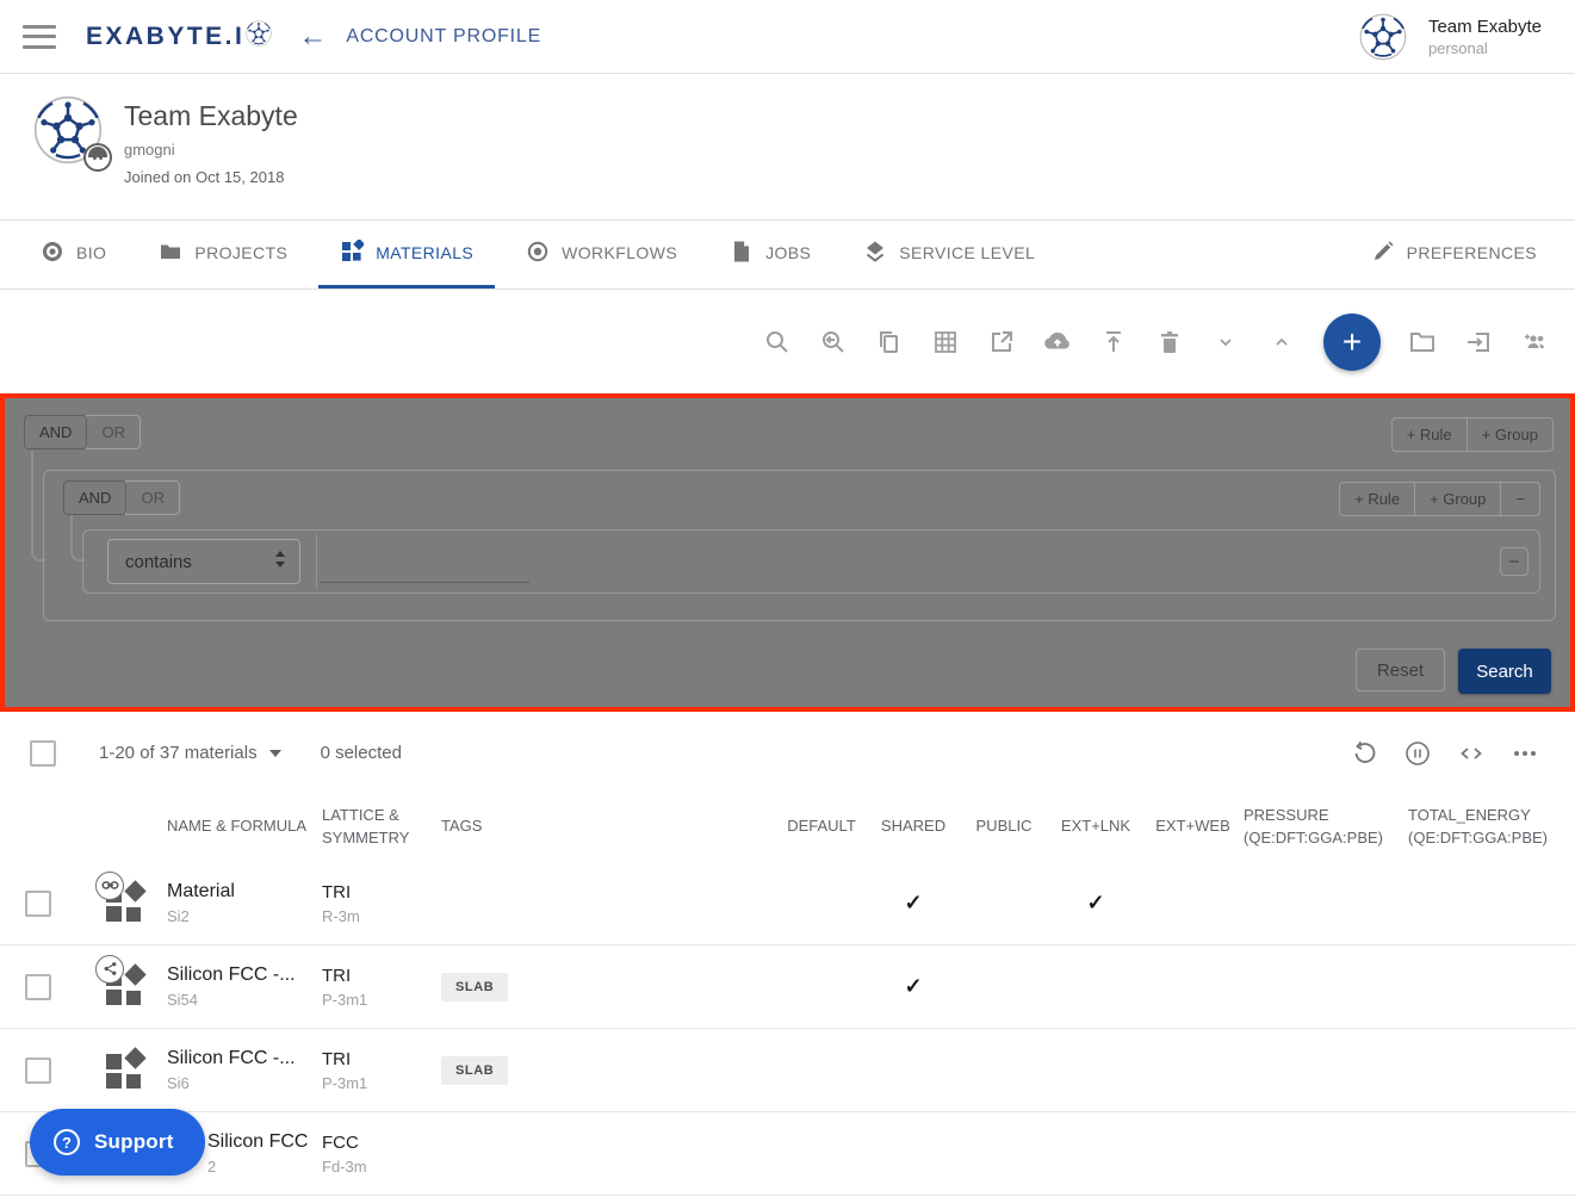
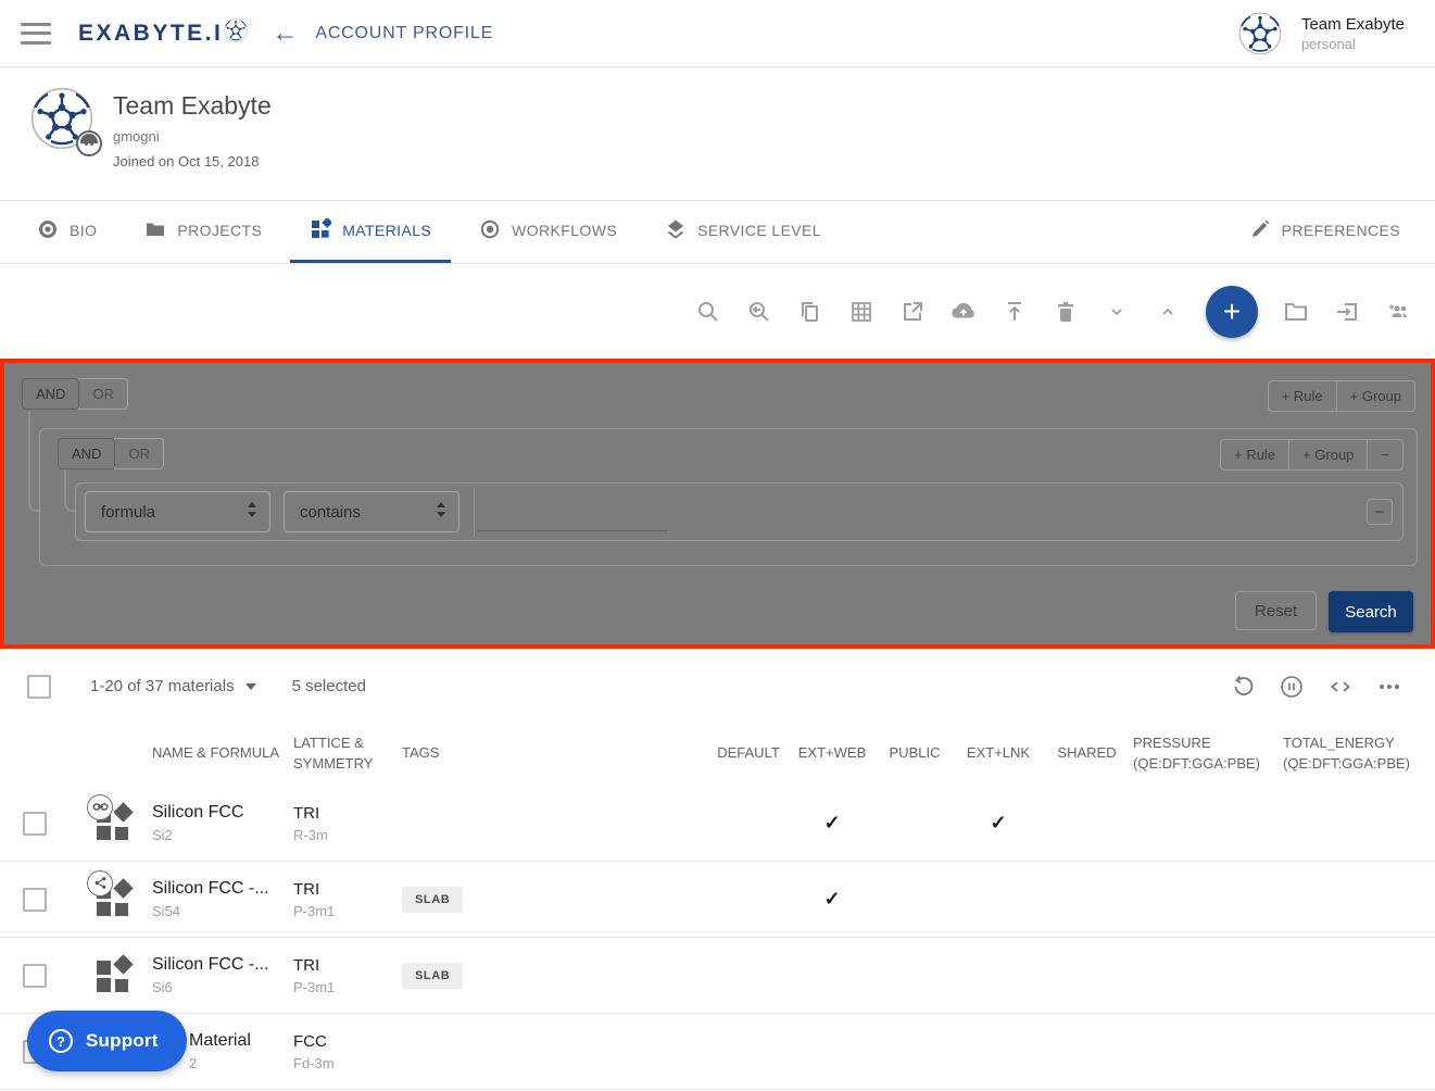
  EXABYTE.I
  ←
  ACCOUNT PROFILE
  Team Exabyte
  personal
  Team Exabyte
  gmogni
  Joined on Oct 15, 2018
  BIO
  PROJECTS
  MATERIALS
  WORKFLOWS
- JOBS
  SERVICE LEVEL
  PREFERENCES
  +
  AND
  OR
  + Rule
  + Group
  AND
  OR
  + Rule
  + Group
  −
+ formula
  contains
  −
  Reset
  Search
  1-20 of 37 materials
- 0 selected
+ 5 selected
  NAME & FORMULA
  LATTICE &
  SYMMETRY
  TAGS
  DEFAULT
- SHARED
+ EXT+WEB
  PUBLIC
  EXT+LNK
- EXT+WEB
+ SHARED
  PRESSURE
  (QE:DFT:GGA:PBE)
  TOTAL_ENERGY
  (QE:DFT:GGA:PBE)
- Material
+ Silicon FCC
  Si2
  TRI
  R-3m
  ✓
  ✓
  Silicon FCC -...
  Si54
  TRI
  P-3m1
  SLAB
  ✓
  Silicon FCC -...
  Si6
  TRI
  P-3m1
  SLAB
- Silicon FCC
+ Material
  2
  FCC
  Fd-3m
  ?
  Support
